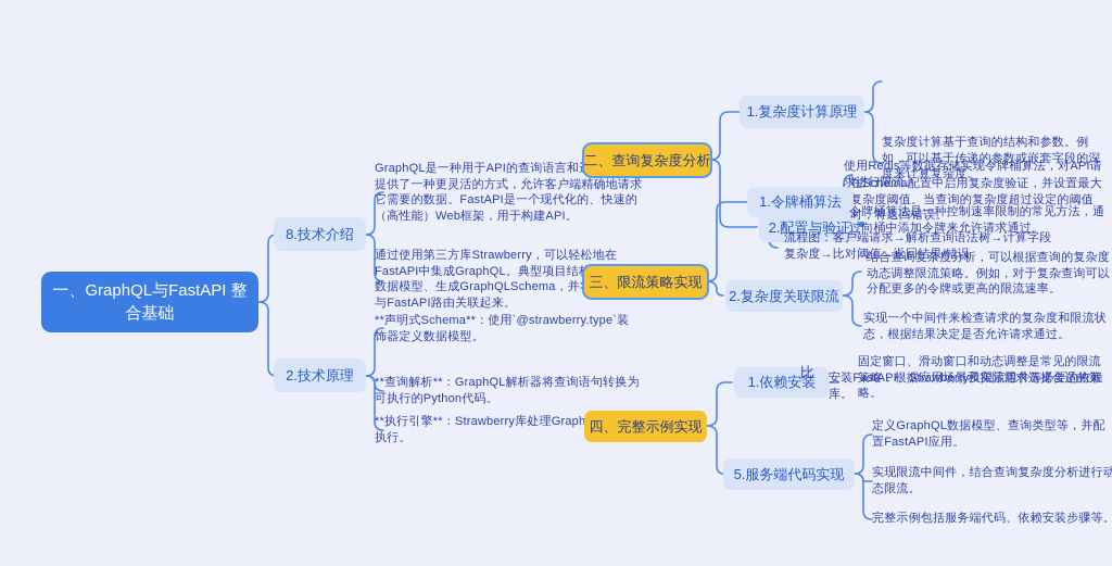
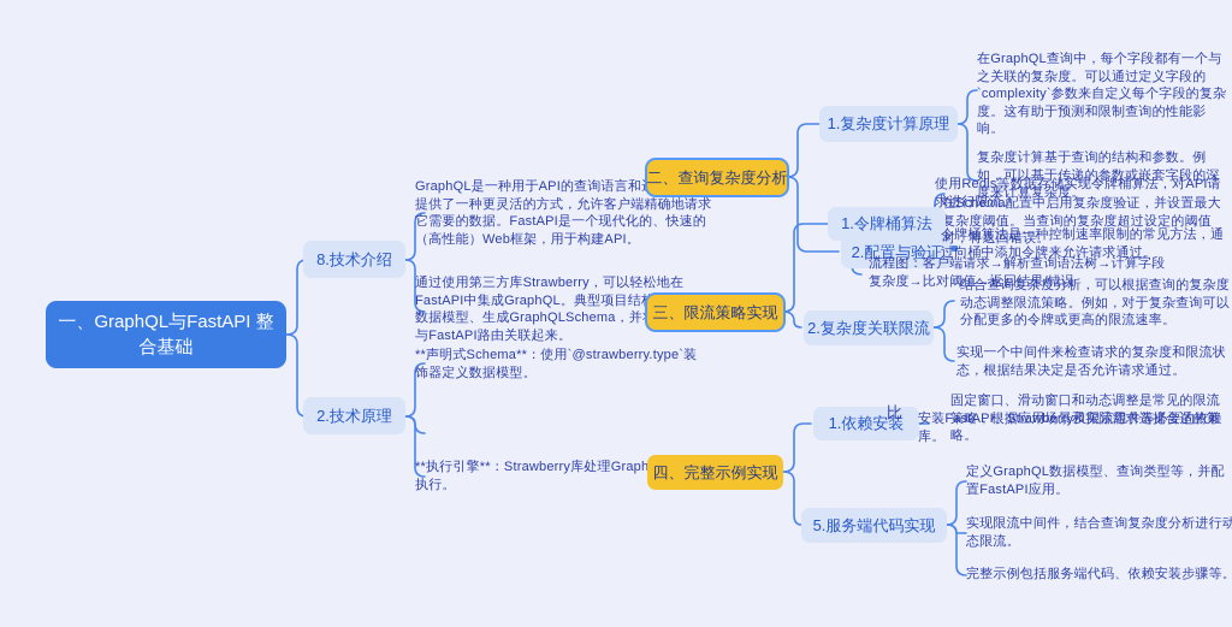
  一、GraphQL与FastAPI 整合基础
  8.技术介绍
  GraphQL是一种用于API的查询语言和提供了一种更灵活的方式，允许客户端精确地请求它需要的数据。FastAPI是一个现代化的、快速的（高性能）Web框架，用于构建API。
  通过使用第三方库Strawberry，可以轻松地在FastAPI中集成GraphQL。典型项目结数据模型、生成GraphQLSchema，并与FastAPI路由关联起来。
  2.技术原理
  **声明式Schema**：使用`@strawberry.type`装饰器定义数据模型。
- **查询解析**：GraphQL解析器将查询语句转换为可执行的Python代码。
  **执行引擎**：Strawberry库处理Graph执行。
  二、查询复杂度分析
  1.复杂度计算原理
+ 在GraphQL查询中，每个字段都有一个与之关联的复杂度。可以通过定义字段的`complexity`参数来自定义每个字段的复杂度。这有助于预测和限制查询的性能影响。
  复杂度计算基于查询的结构和参数。例如，可以基于传递的参数或嵌套字段的深度来计算复杂度。
  2.配置与验证
  在Schema配置中启用复杂度验证，并设置最大复杂度阈值。当查询的复杂度超过设定的阈值时，将返回错误。
  流程图：客户端请求→解析查询语法树→计算字段复杂度→比对阈值→返回结果/错误
  三、限流策略实现
  1.令牌桶算法
  使用Redis等数据存储实现令牌桶算法，对API请求进行限流。
  令牌桶算法是一种控制速率限制的常见方法，通过向桶中添加令牌来允许请求通过。
  2.复杂度关联限流
  结合查询复杂度分析，可以根据查询的复杂度动态调整限流策略。例如，对于复杂查询可以分配更多的令牌或更高的限流速率。
  实现一个中间件来检查请求的复杂度和限流状态，根据结果决定是否允许请求通过。
  固定窗口、滑动窗口和动态调整是常见的限流策略，根据应用场景和实际需求选择合适的策略。
  四、完整示例实现
  1.依赖安装
  比
  安装FastAPI、Strawberry及限流组件等必要的依赖库。
  5.服务端代码实现
  定义GraphQL数据模型、查询类型等，并配置FastAPI应用。
  实现限流中间件，结合查询复杂度分析进行动态限流。
  完整示例包括服务端代码、依赖安装步骤等。
